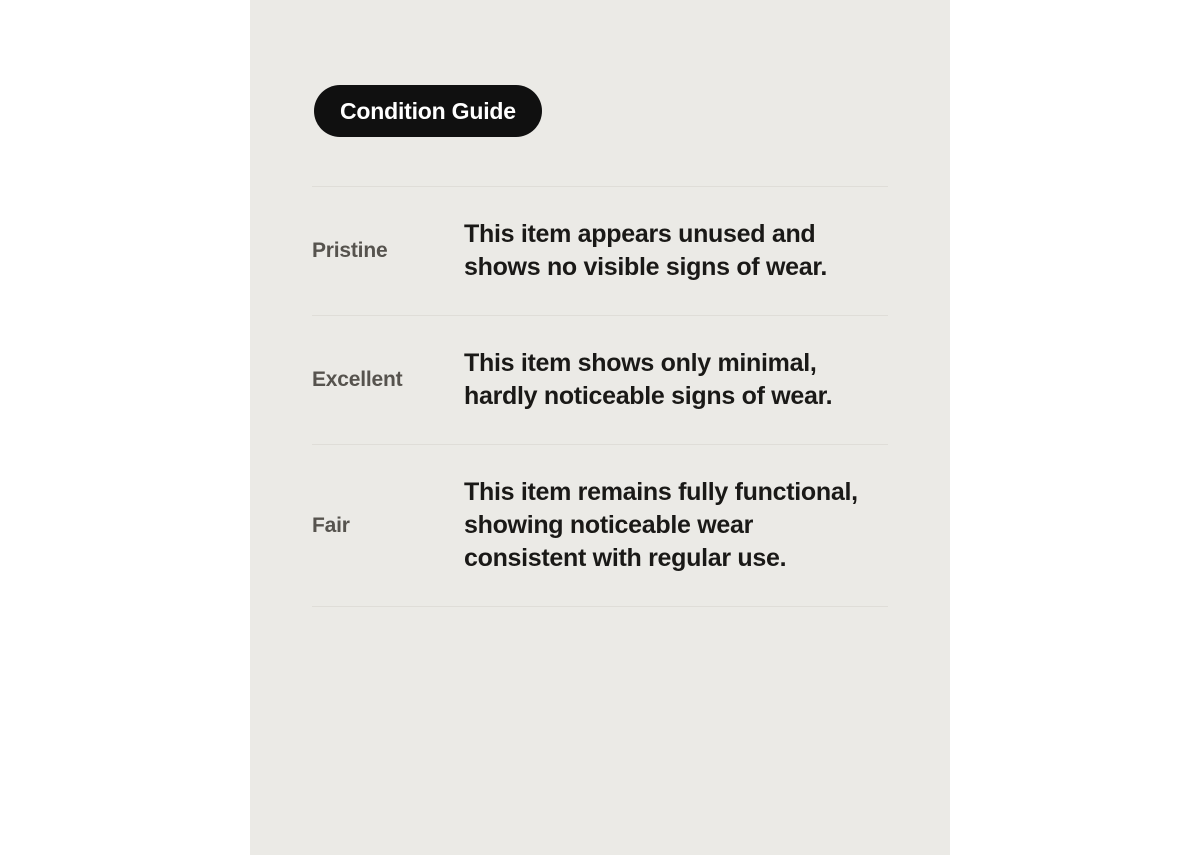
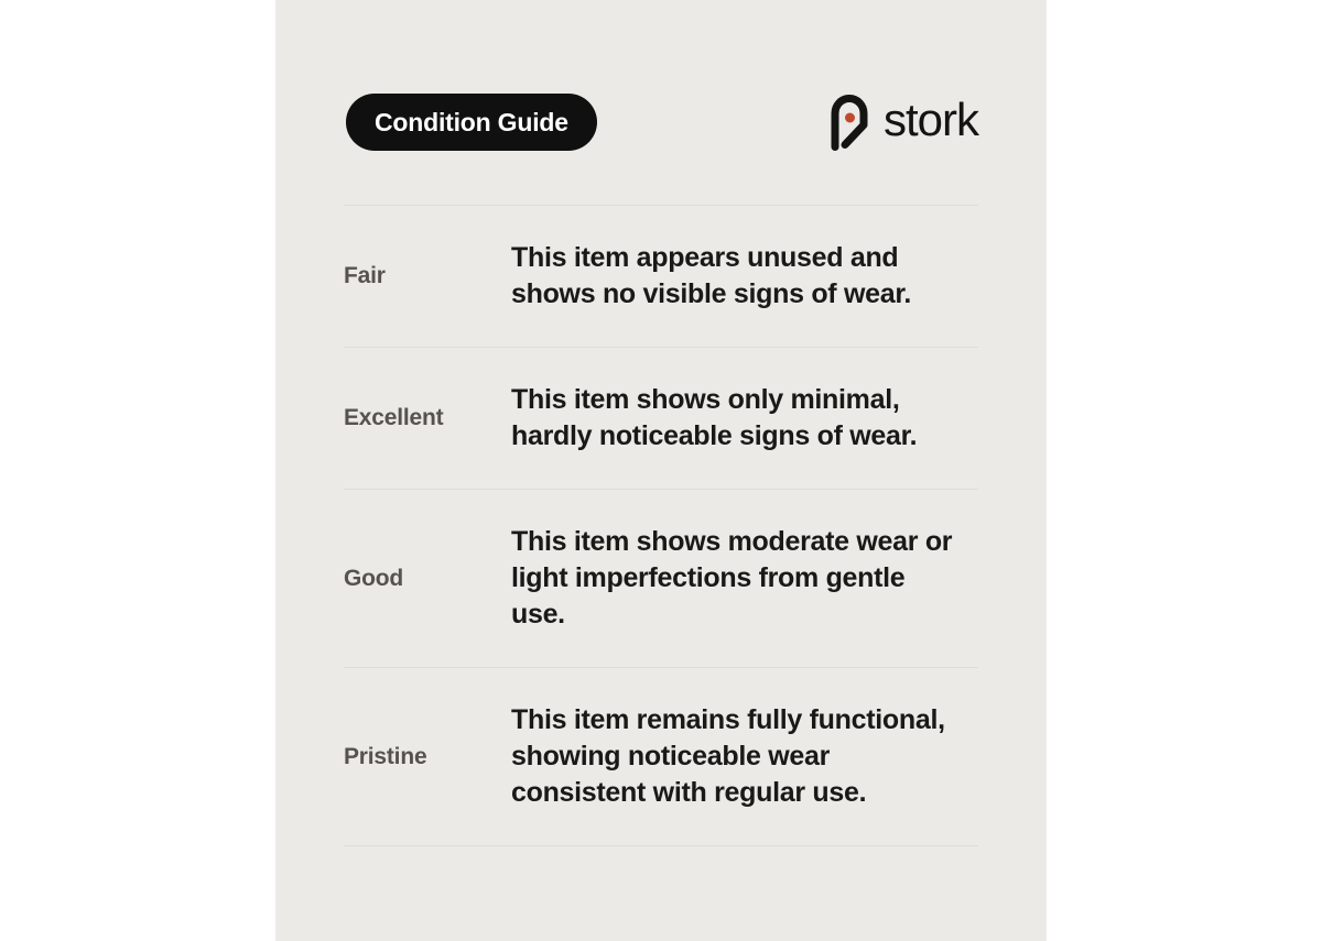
  Condition Guide
+ stork
- Pristine
+ Fair
  This item appears unused and
  shows no visible signs of wear.
  Excellent
  This item shows only minimal,
  hardly noticeable signs of wear.
+ Good
+ This item shows moderate wear or
+ light imperfections from gentle
+ use.
- Fair
+ Pristine
  This item remains fully functional,
  showing noticeable wear
  consistent with regular use.
